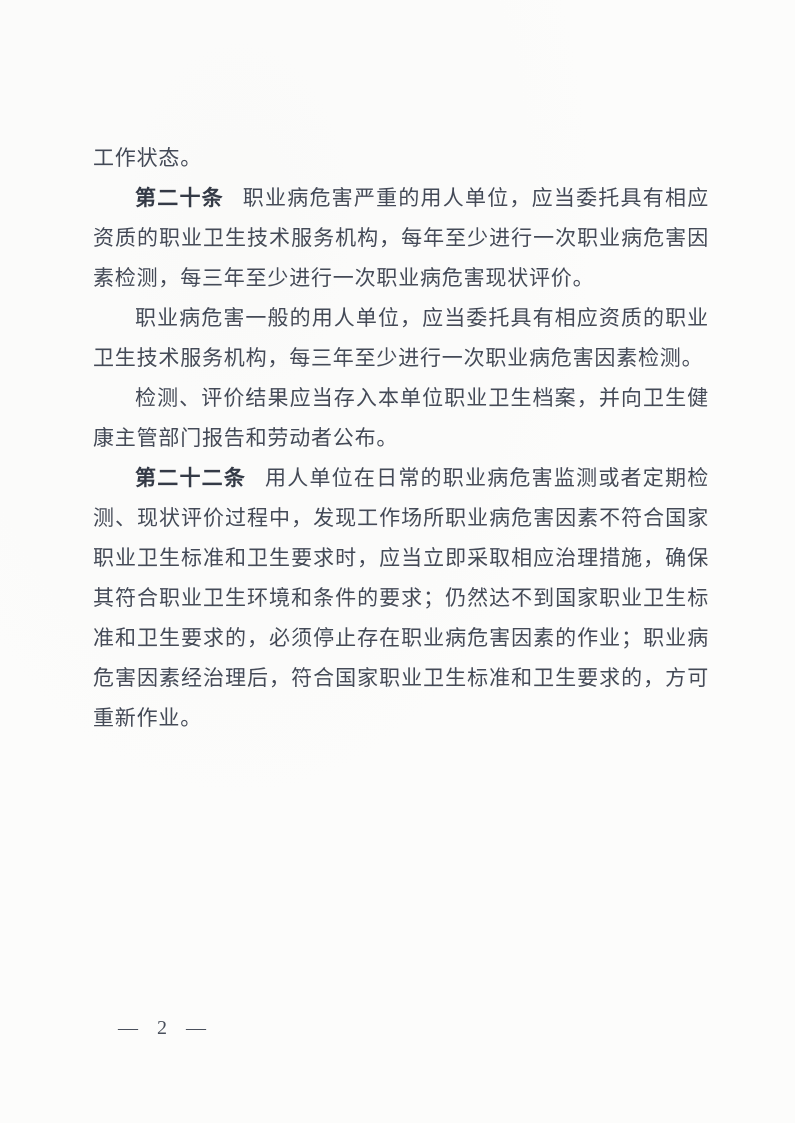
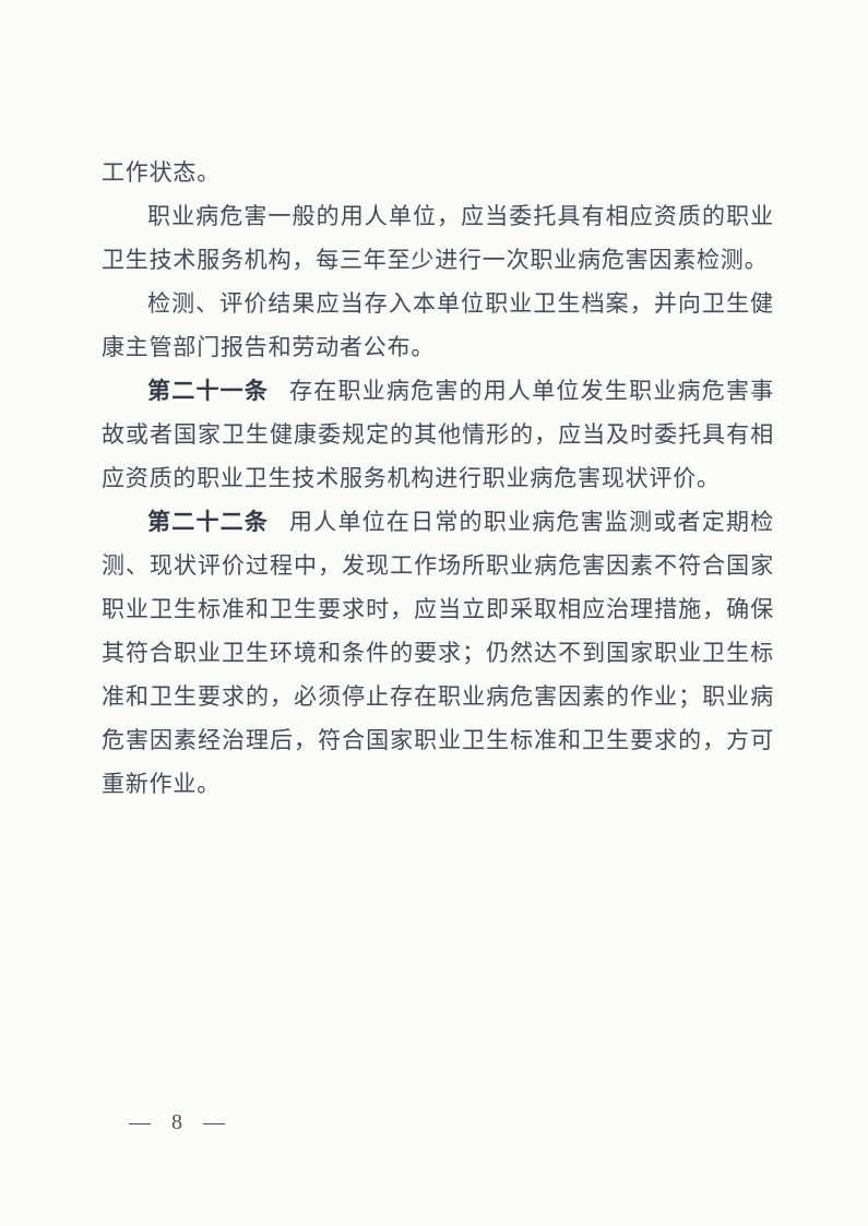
  工作状态。
- 第二十条 职业病危害严重的用人单位，应当委托具有相应资质的职业卫生技术服务机构，每年至少进行一次职业病危害因素检测，每三年至少进行一次职业病危害现状评价。
  职业病危害一般的用人单位，应当委托具有相应资质的职业卫生技术服务机构，每三年至少进行一次职业病危害因素检测。
  检测、评价结果应当存入本单位职业卫生档案，并向卫生健康主管部门报告和劳动者公布。
+ 第二十一条 存在职业病危害的用人单位发生职业病危害事故或者国家卫生健康委规定的其他情形的，应当及时委托具有相应资质的职业卫生技术服务机构进行职业病危害现状评价。
  第二十二条 用人单位在日常的职业病危害监测或者定期检测、现状评价过程中，发现工作场所职业病危害因素不符合国家职业卫生标准和卫生要求时，应当立即采取相应治理措施，确保其符合职业卫生环境和条件的要求；仍然达不到国家职业卫生标准和卫生要求的，必须停止存在职业病危害因素的作业；职业病危害因素经治理后，符合国家职业卫生标准和卫生要求的，方可重新作业。
- — 2 —
+ — 8 —
